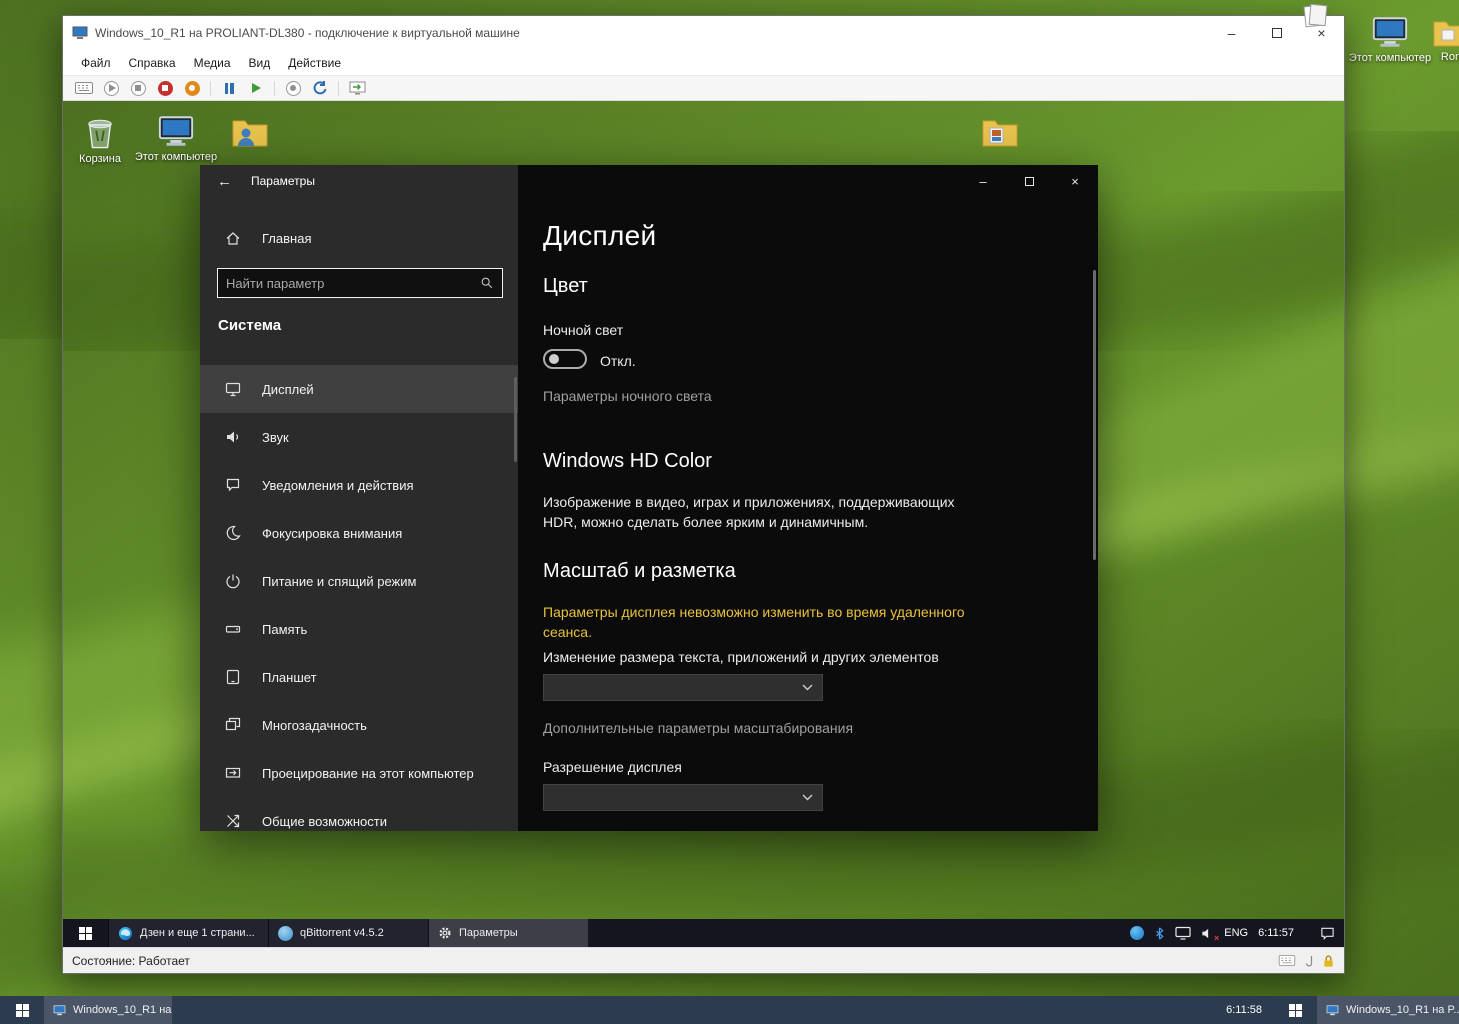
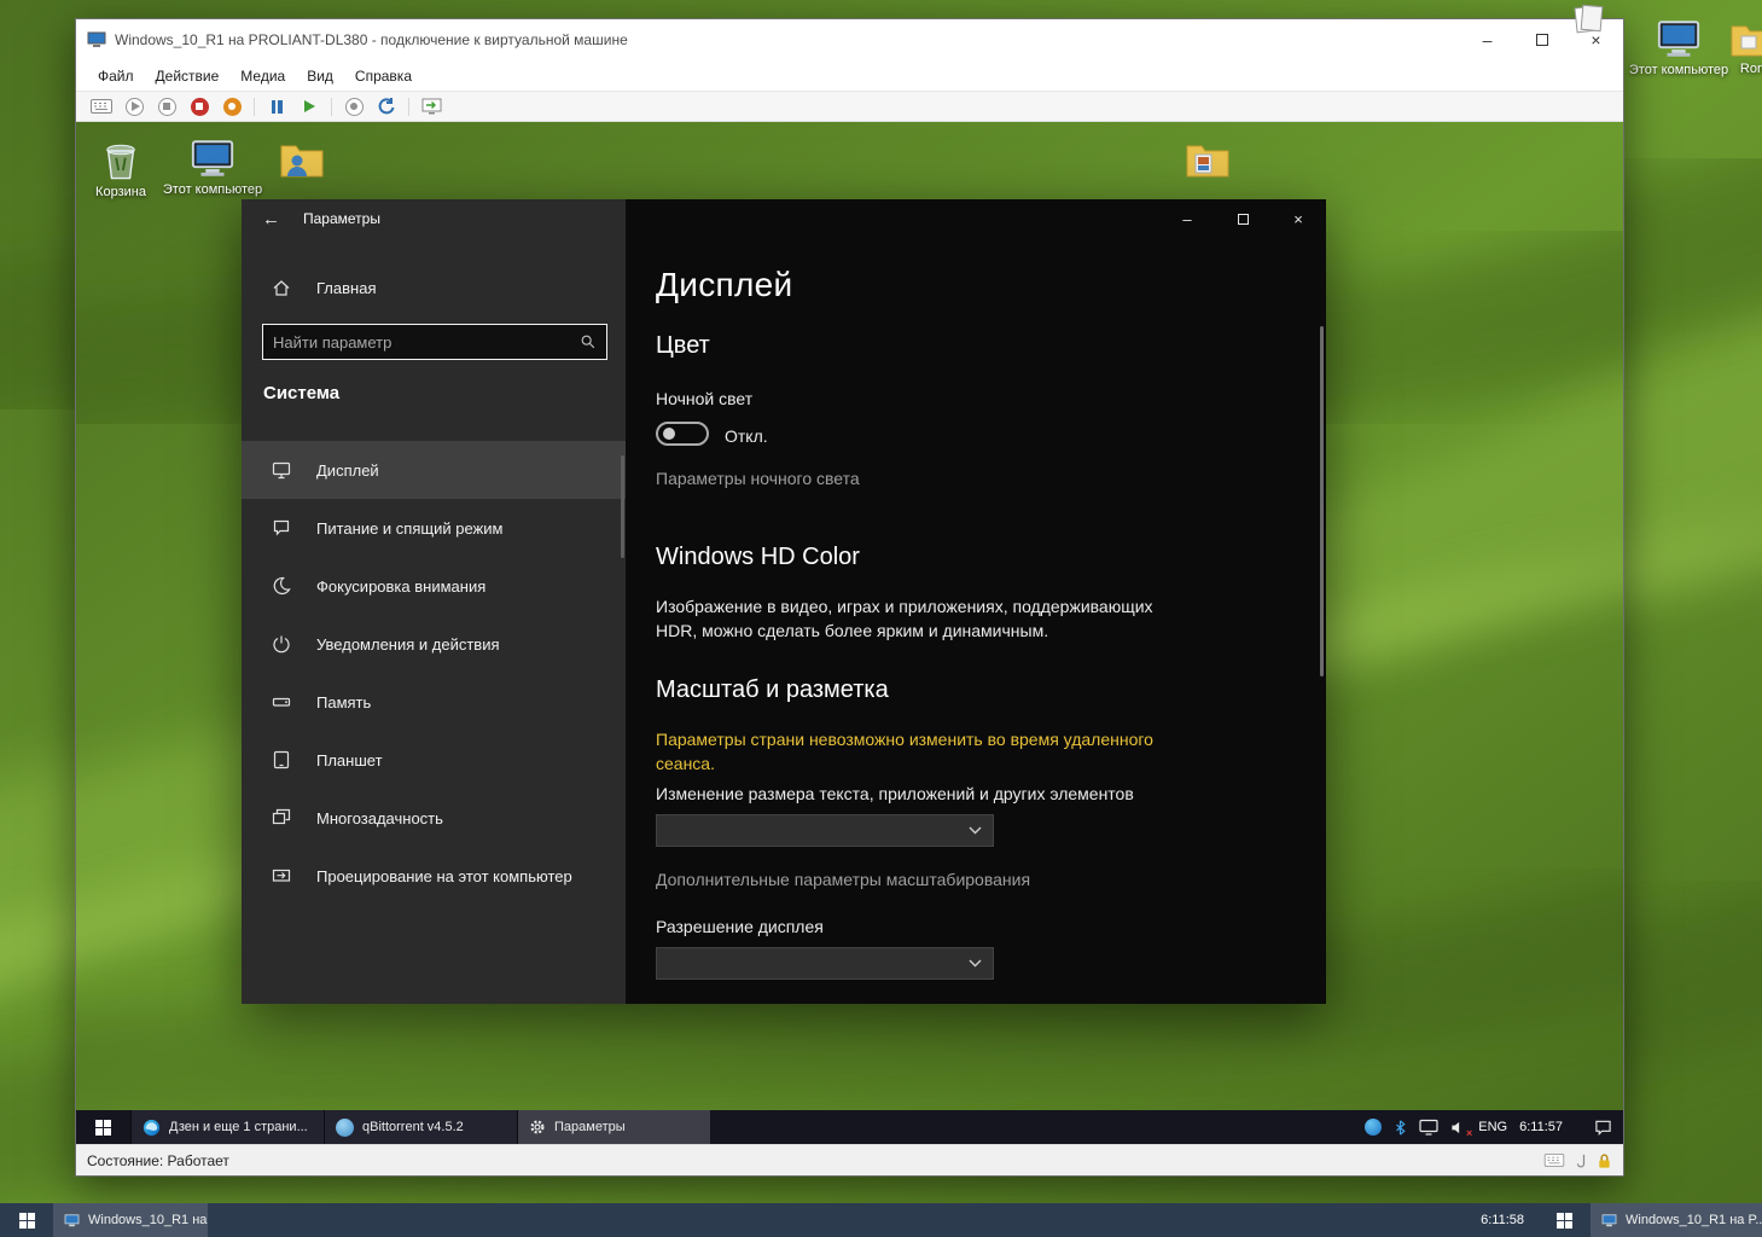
  Этот компьютер
  Ron
  Windows_10_R1 на PROLIANT-DL380 - подключение к виртуальной машине
  –
  ×
  Файл
- Справка
+ Действие
  Медиа
  Вид
- Действие
+ Справка
  Корзина
  Этот компьютер
  ←
  Параметры
  Главная
  Найти параметр
  Система
  Дисплей
- Звук
- Уведомления и действия
+ Питание и спящий режим
  Фокусировка внимания
- Питание и спящий режим
+ Уведомления и действия
  Память
  Планшет
  Многозадачность
  Проецирование на этот компьютер
- Общие возможности
  –
  ×
  Дисплей
  Цвет
  Ночной свет
  Откл.
  Параметры ночного света
  Windows HD Color
  Изображение в видео, играх и приложениях, поддерживающих HDR, можно сделать более ярким и динамичным.
  Масштаб и разметка
- Параметры дисплея невозможно изменить во время удаленного сеанса.
+ Параметры страни невозможно изменить во время удаленного сеанса.
  Изменение размера текста, приложений и других элементов
  Дополнительные параметры масштабирования
  Разрешение дисплея
  Дзен и еще 1 страни...
  qBittorrent v4.5.2
  Параметры
  ×
  ENG
  6:11:57
  Состояние: Работает
  Windows_10_R1 на
  6:11:58
  Windows_10_R1 на P..
